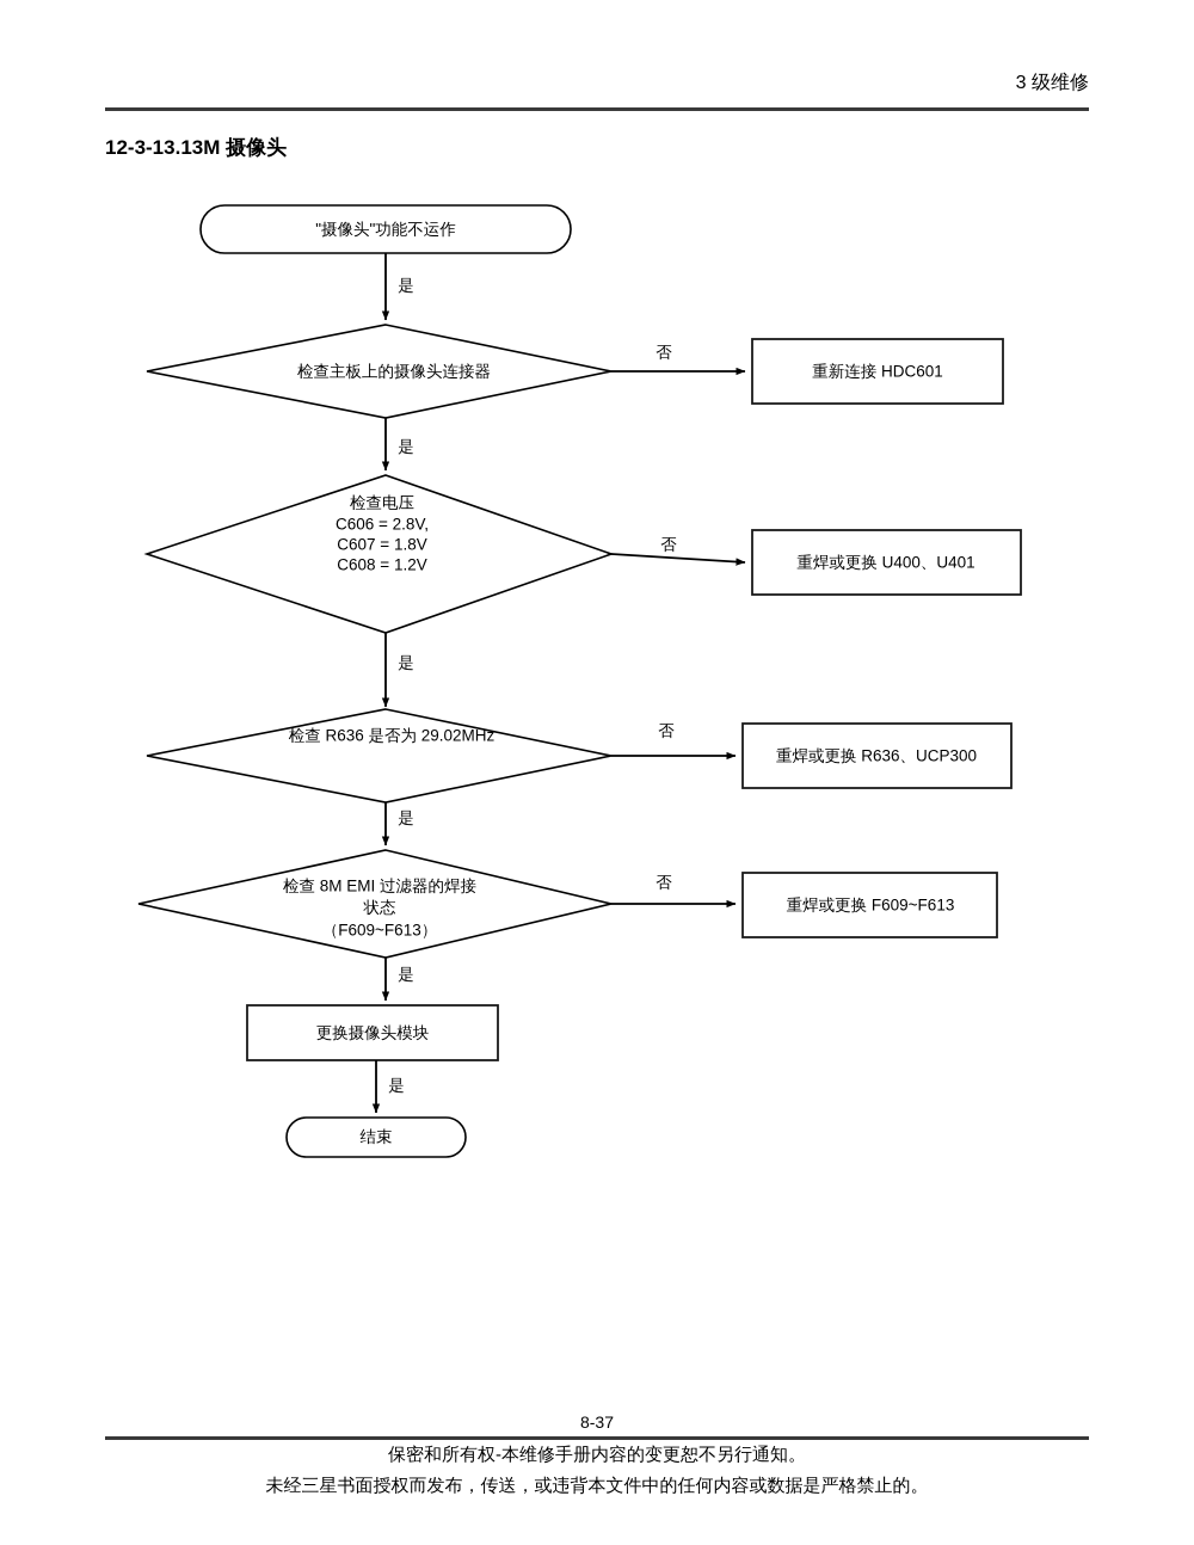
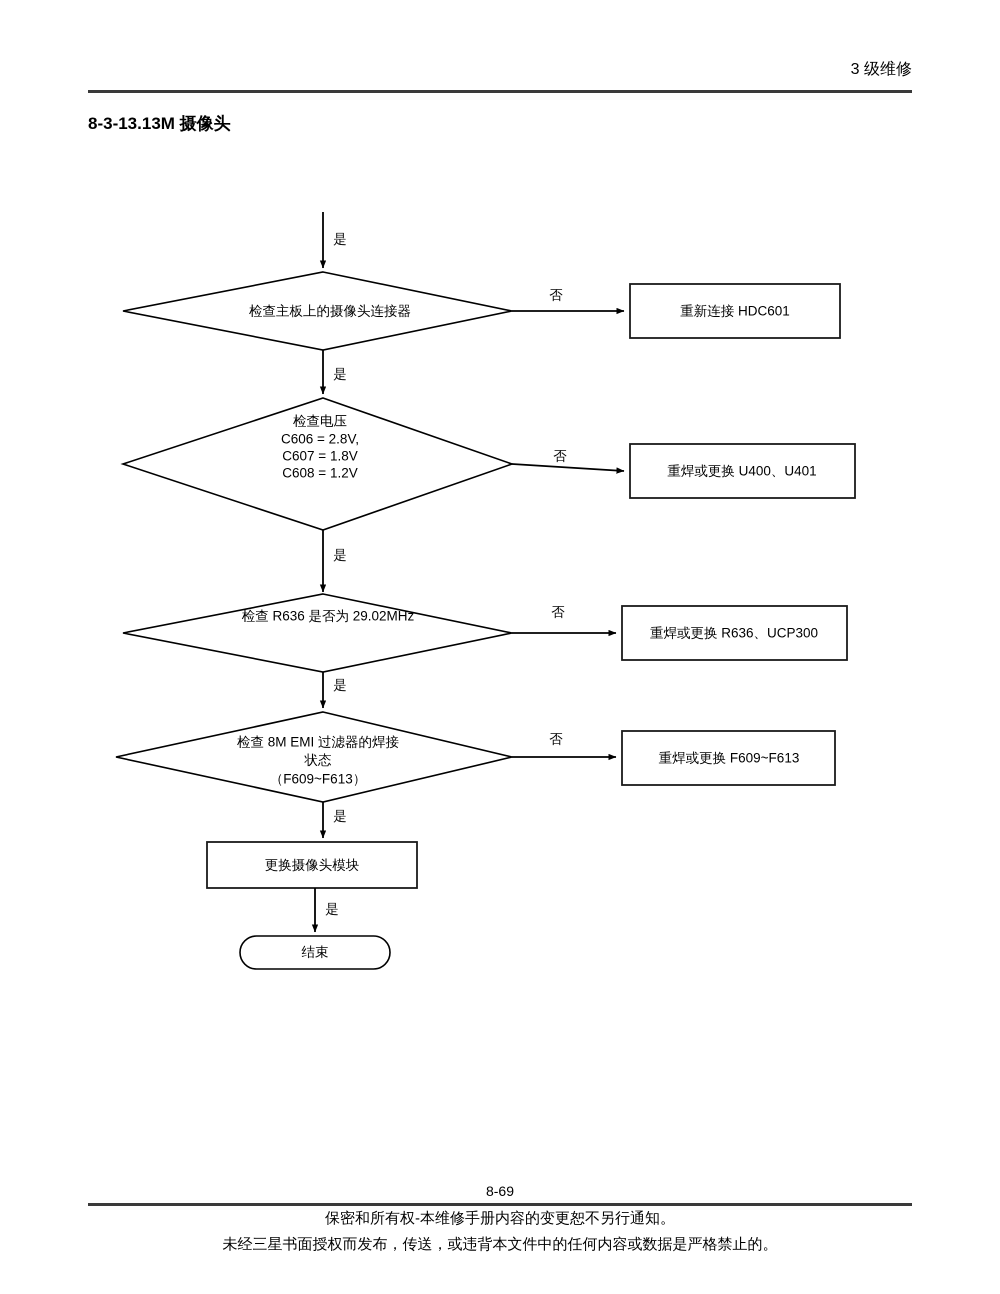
  3 级维修
- 12-3-13.13M 摄像头
+ 8-3-13.13M 摄像头
- "摄像头"功能不运作
  是
  检查主板上的摄像头连接器
  否
  重新连接 HDC601
  是
  检查电压
  C606 = 2.8V,
  C607 = 1.8V
  C608 = 1.2V
  否
  重焊或更换 U400、U401
  是
  检查 R636 是否为 29.02MHz
  否
  重焊或更换 R636、UCP300
  是
  检查 8M EMI 过滤器的焊接
  状态
  （F609~F613）
  否
  重焊或更换 F609~F613
  是
  更换摄像头模块
  是
  结束
- 8-37
+ 8-69
  保密和所有权-本维修手册内容的变更恕不另行通知。
  未经三星书面授权而发布，传送，或违背本文件中的任何内容或数据是严格禁止的。
